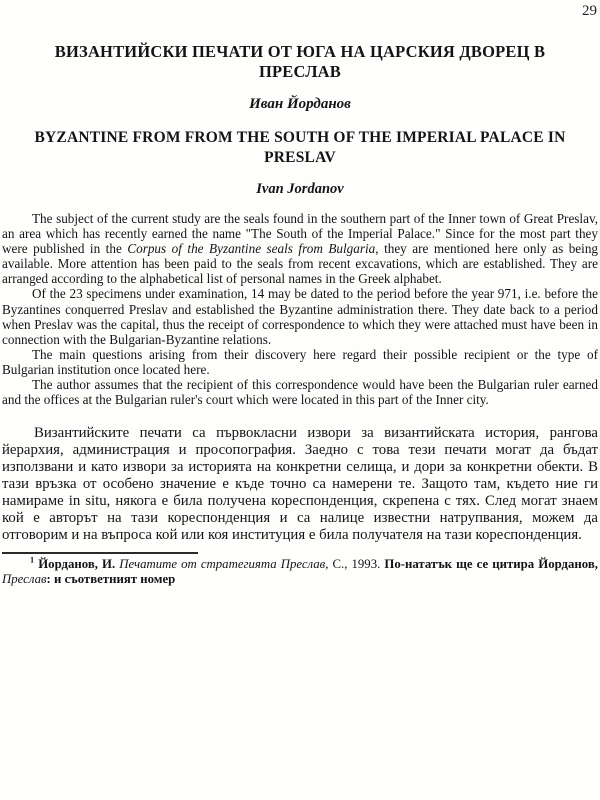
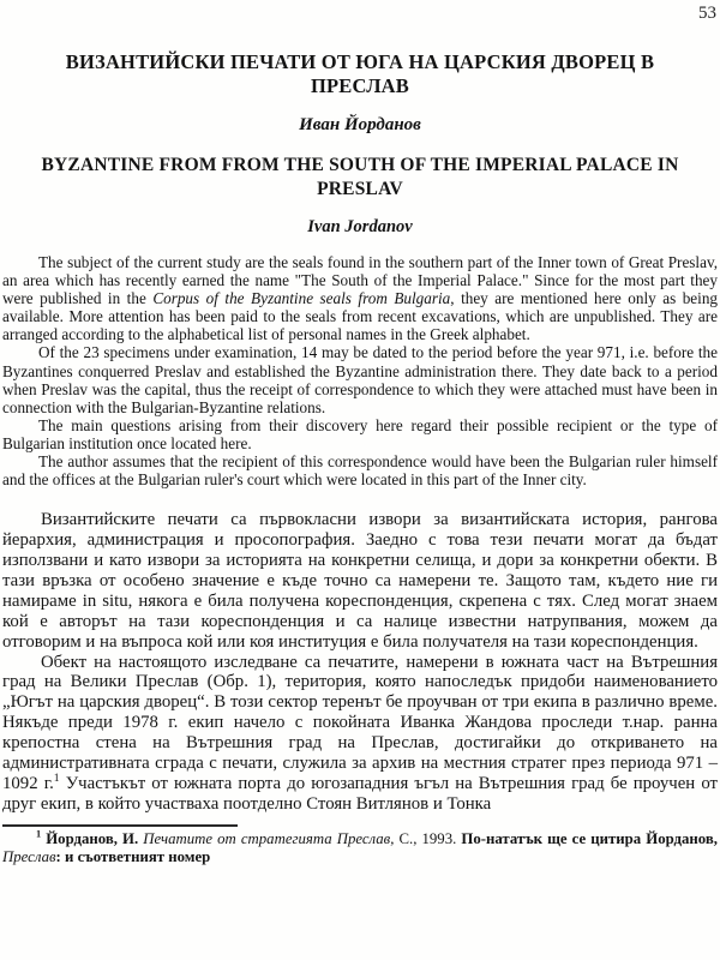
- 29
+ 53
  ВИЗАНТИЙСКИ ПЕЧАТИ ОТ ЮГА НА ЦАРСКИЯ ДВОРЕЦ В ПРЕСЛАВ
  Иван Йорданов
  BYZANTINE FROM FROM THE SOUTH OF THE IMPERIAL PALACE IN PRESLAV
  Ivan Jordanov
- The subject of the current study are the seals found in the southern part of the Inner town of Great Preslav, an area which has recently earned the name "The South of the Imperial Palace." Since for the most part they were published in the Corpus of the Byzantine seals from Bulgaria, they are mentioned here only as being available. More attention has been paid to the seals from recent excavations, which are established. They are arranged according to the alphabetical list of personal names in the Greek alphabet.
+ The subject of the current study are the seals found in the southern part of the Inner town of Great Preslav, an area which has recently earned the name "The South of the Imperial Palace." Since for the most part they were published in the Corpus of the Byzantine seals from Bulgaria, they are mentioned here only as being available. More attention has been paid to the seals from recent excavations, which are unpublished. They are arranged according to the alphabetical list of personal names in the Greek alphabet.
  Of the 23 specimens under examination, 14 may be dated to the period before the year 971, i.e. before the Byzantines conquerred Preslav and established the Byzantine administration there. They date back to a period when Preslav was the capital, thus the receipt of correspondence to which they were attached must have been in connection with the Bulgarian-Byzantine relations.
  The main questions arising from their discovery here regard their possible recipient or the type of Bulgarian institution once located here.
- The author assumes that the recipient of this correspondence would have been the Bulgarian ruler earned and the offices at the Bulgarian ruler's court which were located in this part of the Inner city.
+ The author assumes that the recipient of this correspondence would have been the Bulgarian ruler himself and the offices at the Bulgarian ruler's court which were located in this part of the Inner city.
  Византийските печати са първокласни извори за византийската история, рангова йерархия, администрация и просопография. Заедно с това тези печати могат да бъдат използвани и като извори за историята на конкретни селища, и дори за конкретни обекти. В тази връзка от особено значение е къде точно са намерени те. Защото там, където ние ги намираме in situ, някога е била получена кореспонденция, скрепена с тях. След могат знаем кой е авторът на тази кореспонденция и са налице известни натрупвания, можем да отговорим и на въпроса кой или коя институция е била получателя на тази кореспонденция.
+ Обект на настоящото изследване са печатите, намерени в южната част на Вътрешния град на Велики Преслав (Обр. 1), територия, която напоследък придоби наименованието „Югът на царския дворец“. В този сектор теренът бе проучван от три екипа в различно време. Някъде преди 1978 г. екип начело с покойната Иванка Жандова проследи т.нар. ранна крепостна стена на Вътрешния град на Преслав, достигайки до откриването на административната сграда с печати, служила за архив на местния стратег през периода 971 – 1092 г.1 Участъкът от южната порта до югозападния ъгъл на Вътрешния град бе проучен от друг екип, в който участваха поотделно Стоян Витлянов и Тонка
  1 Йорданов, И. Печатите от стратегията Преслав, С., 1993. По-нататък ще се цитира Йорданов, Преслав: и съответният номер
